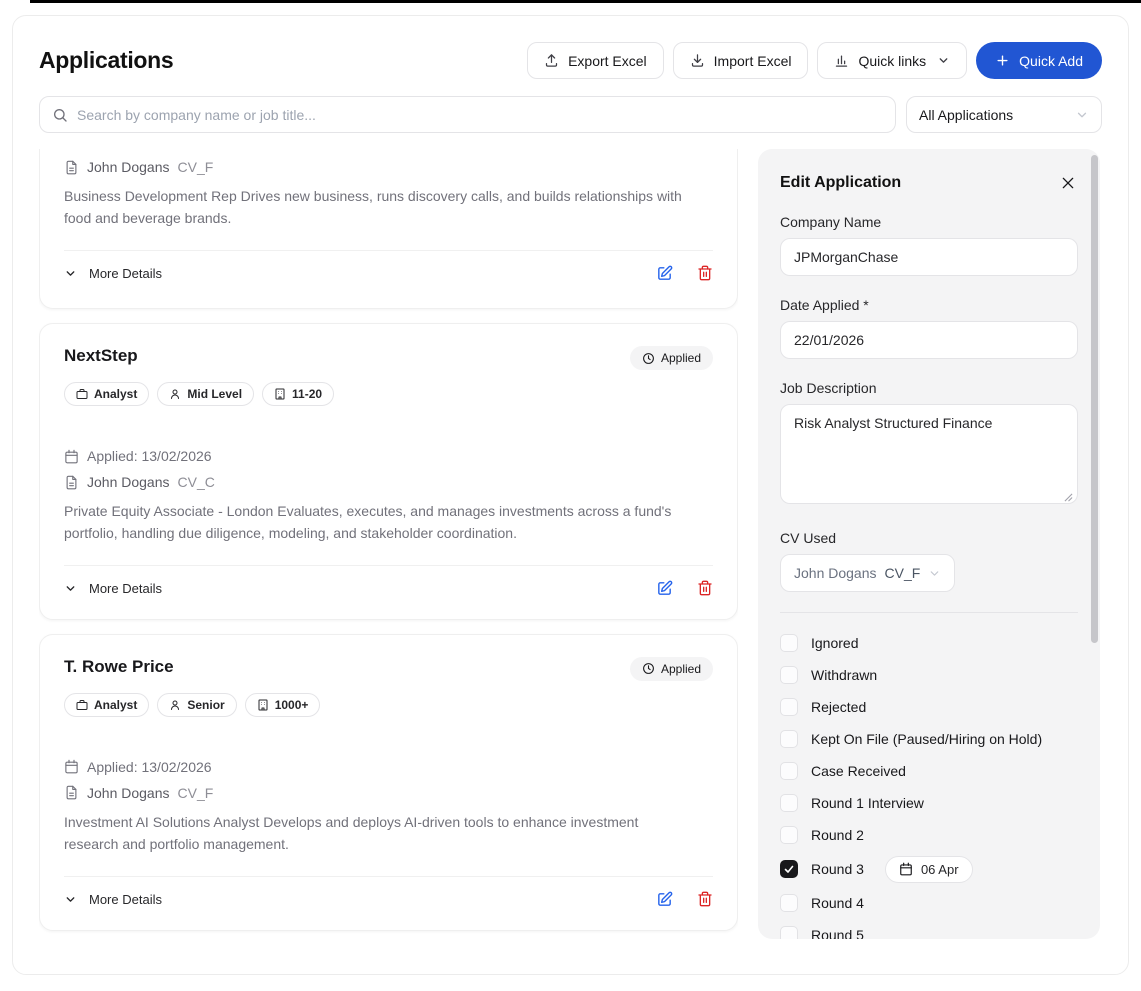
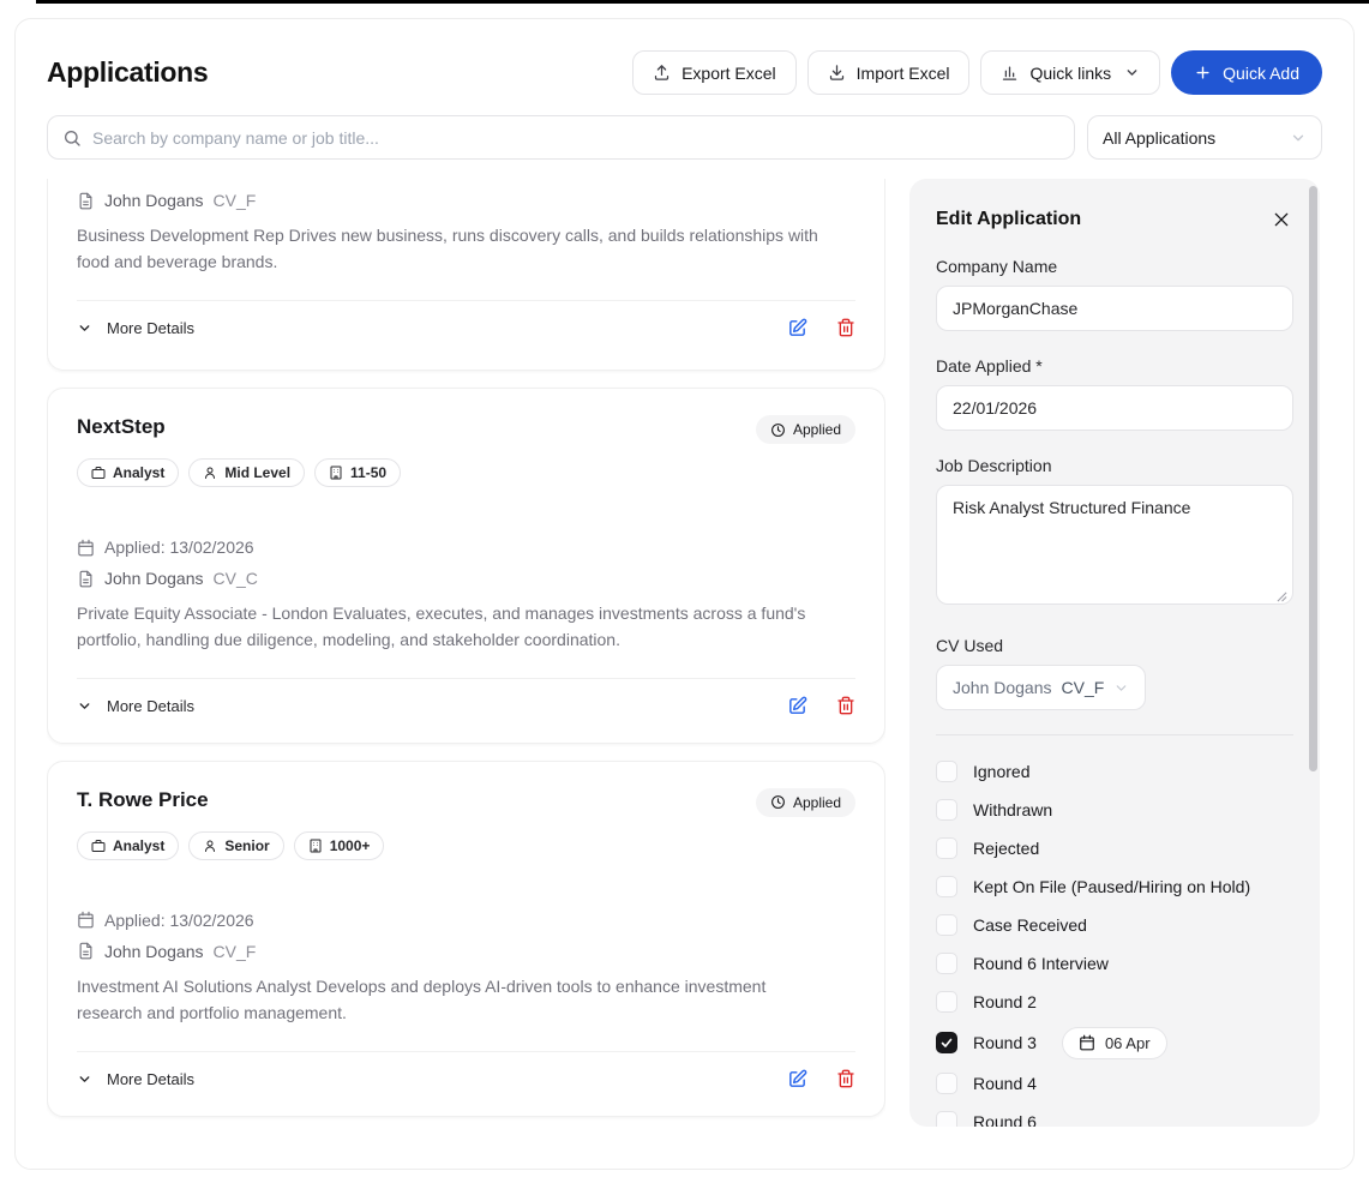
  Applications
  Export Excel
  Import Excel
  Quick links
  Quick Add
  Search by company name or job title...
  All Applications
  John Dogans
  CV_F
  Business Development Rep Drives new business, runs discovery calls, and builds relationships with food and beverage brands.
  More Details
  NextStep
  Applied
  Analyst
  Mid Level
- 11-20
+ 11-50
  Applied: 13/02/2026
  John Dogans
  CV_C
  Private Equity Associate - London Evaluates, executes, and manages investments across a fund's portfolio, handling due diligence, modeling, and stakeholder coordination.
  More Details
  T. Rowe Price
  Applied
  Analyst
  Senior
  1000+
  Applied: 13/02/2026
  John Dogans
  CV_F
  Investment AI Solutions Analyst Develops and deploys AI-driven tools to enhance investment research and portfolio management.
  More Details
  Edit Application
  Company Name
  JPMorganChase
  Date Applied *
  22/01/2026
  Job Description
  Risk Analyst Structured Finance
  CV Used
  John Dogans
  CV_F
  Ignored
  Withdrawn
  Rejected
  Kept On File (Paused/Hiring on Hold)
  Case Received
- Round 1 Interview
+ Round 6 Interview
  Round 2
  Round 3
  06 Apr
  Round 4
- Round 5
+ Round 6
